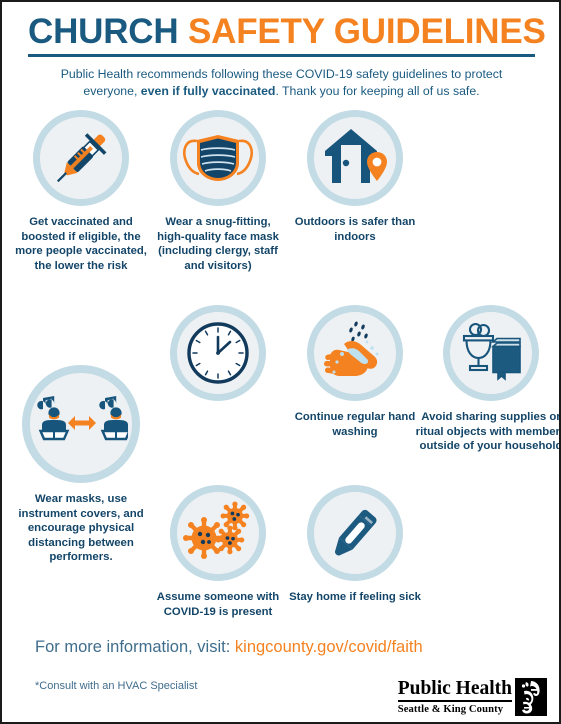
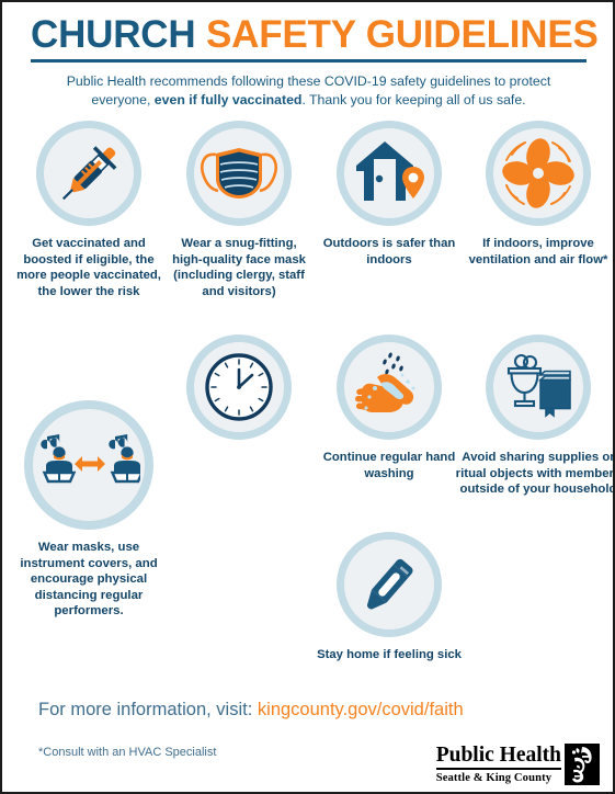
  CHURCH SAFETY GUIDELINES
  Public Health recommends following these COVID-19 safety guidelines to protect everyone, even if fully vaccinated. Thank you for keeping all of us safe.
  Get vaccinated and boosted if eligible, the more people vaccinated, the lower the risk
  Wear a snug-fitting, high-quality face mask (including clergy, staff and visitors)
  Outdoors is safer than indoors
+ If indoors, improve ventilation and air flow*
- Wear masks, use instrument covers, and encourage physical distancing between performers.
+ Wear masks, use instrument covers, and encourage physical distancing regular performers.
  Continue regular hand washing
  Avoid sharing supplies or ritual objects with member outside of your househol
- Assume someone with COVID-19 is present
  Stay home if feeling sick
  For more information, visit: kingcounty.gov/covid/faith
  *Consult with an HVAC Specialist
  Public Health
  Seattle & King County
